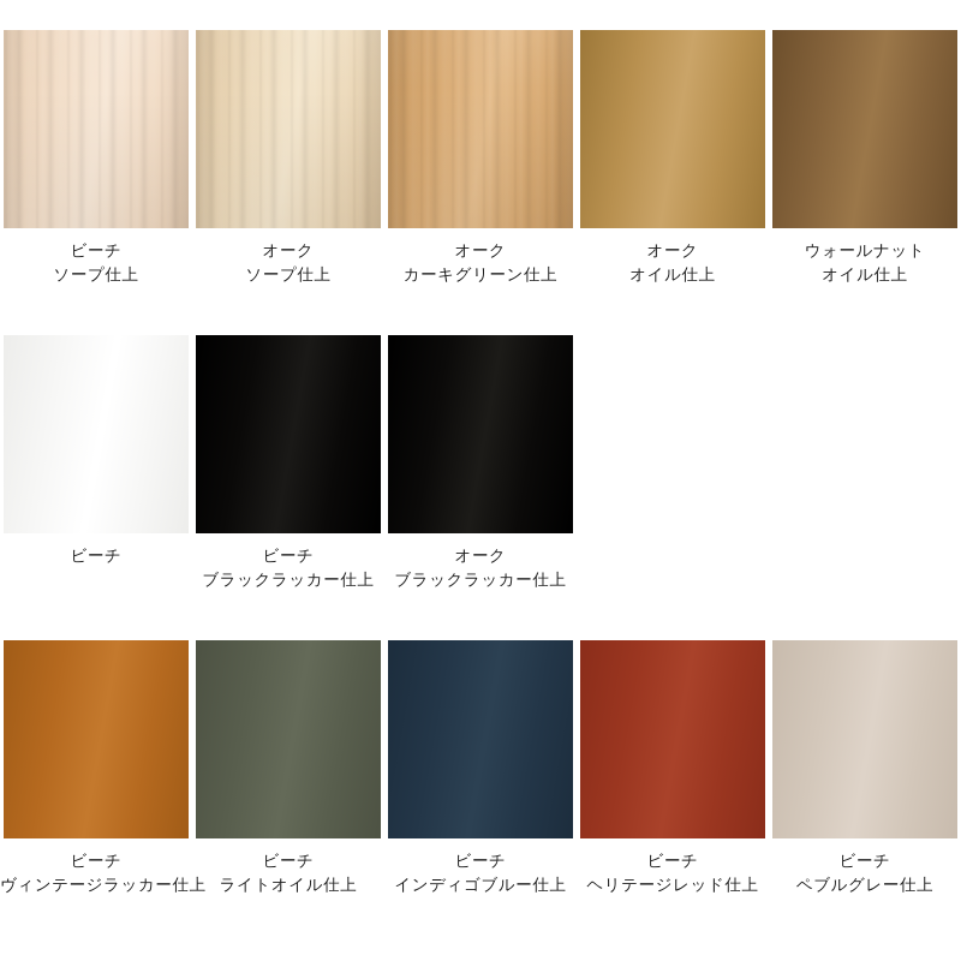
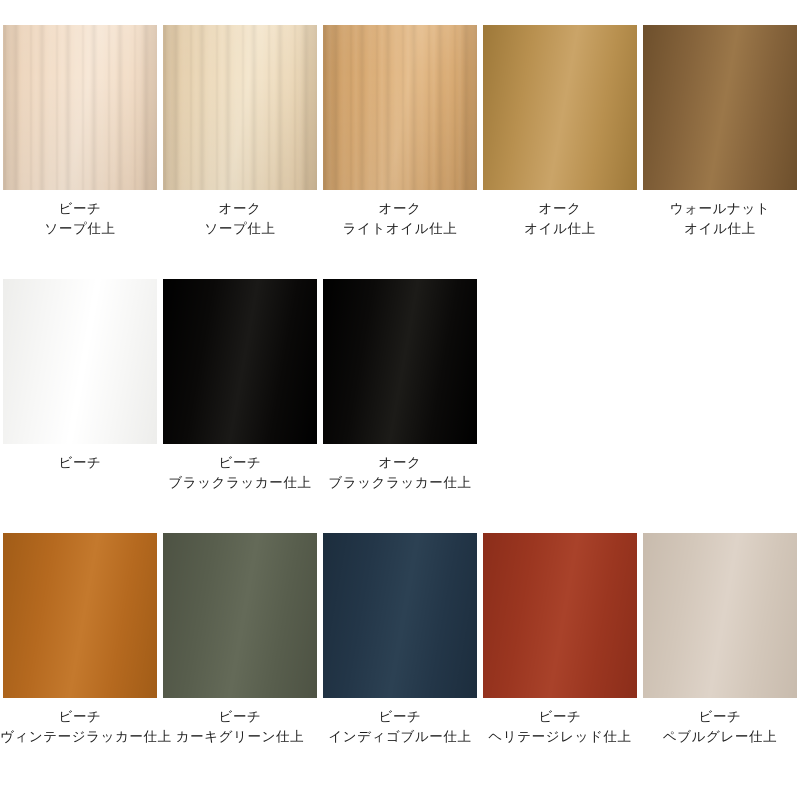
  ビーチ
  ソープ仕上
  オーク
  ソープ仕上
  オーク
- カーキグリーン仕上
+ ライトオイル仕上
  オーク
  オイル仕上
  ウォールナット
  オイル仕上
  ビーチ
  ビーチ
  ブラックラッカー仕上
  オーク
  ブラックラッカー仕上
  ビーチ
  ヴィンテージラッカー仕
  ビーチ
- ライトオイル仕上
+ カーキグリーン仕上
  ビーチ
  インディゴブルー仕上
  ビーチ
  ヘリテージレッド仕上
  ビーチ
  ペブルグレー仕上
